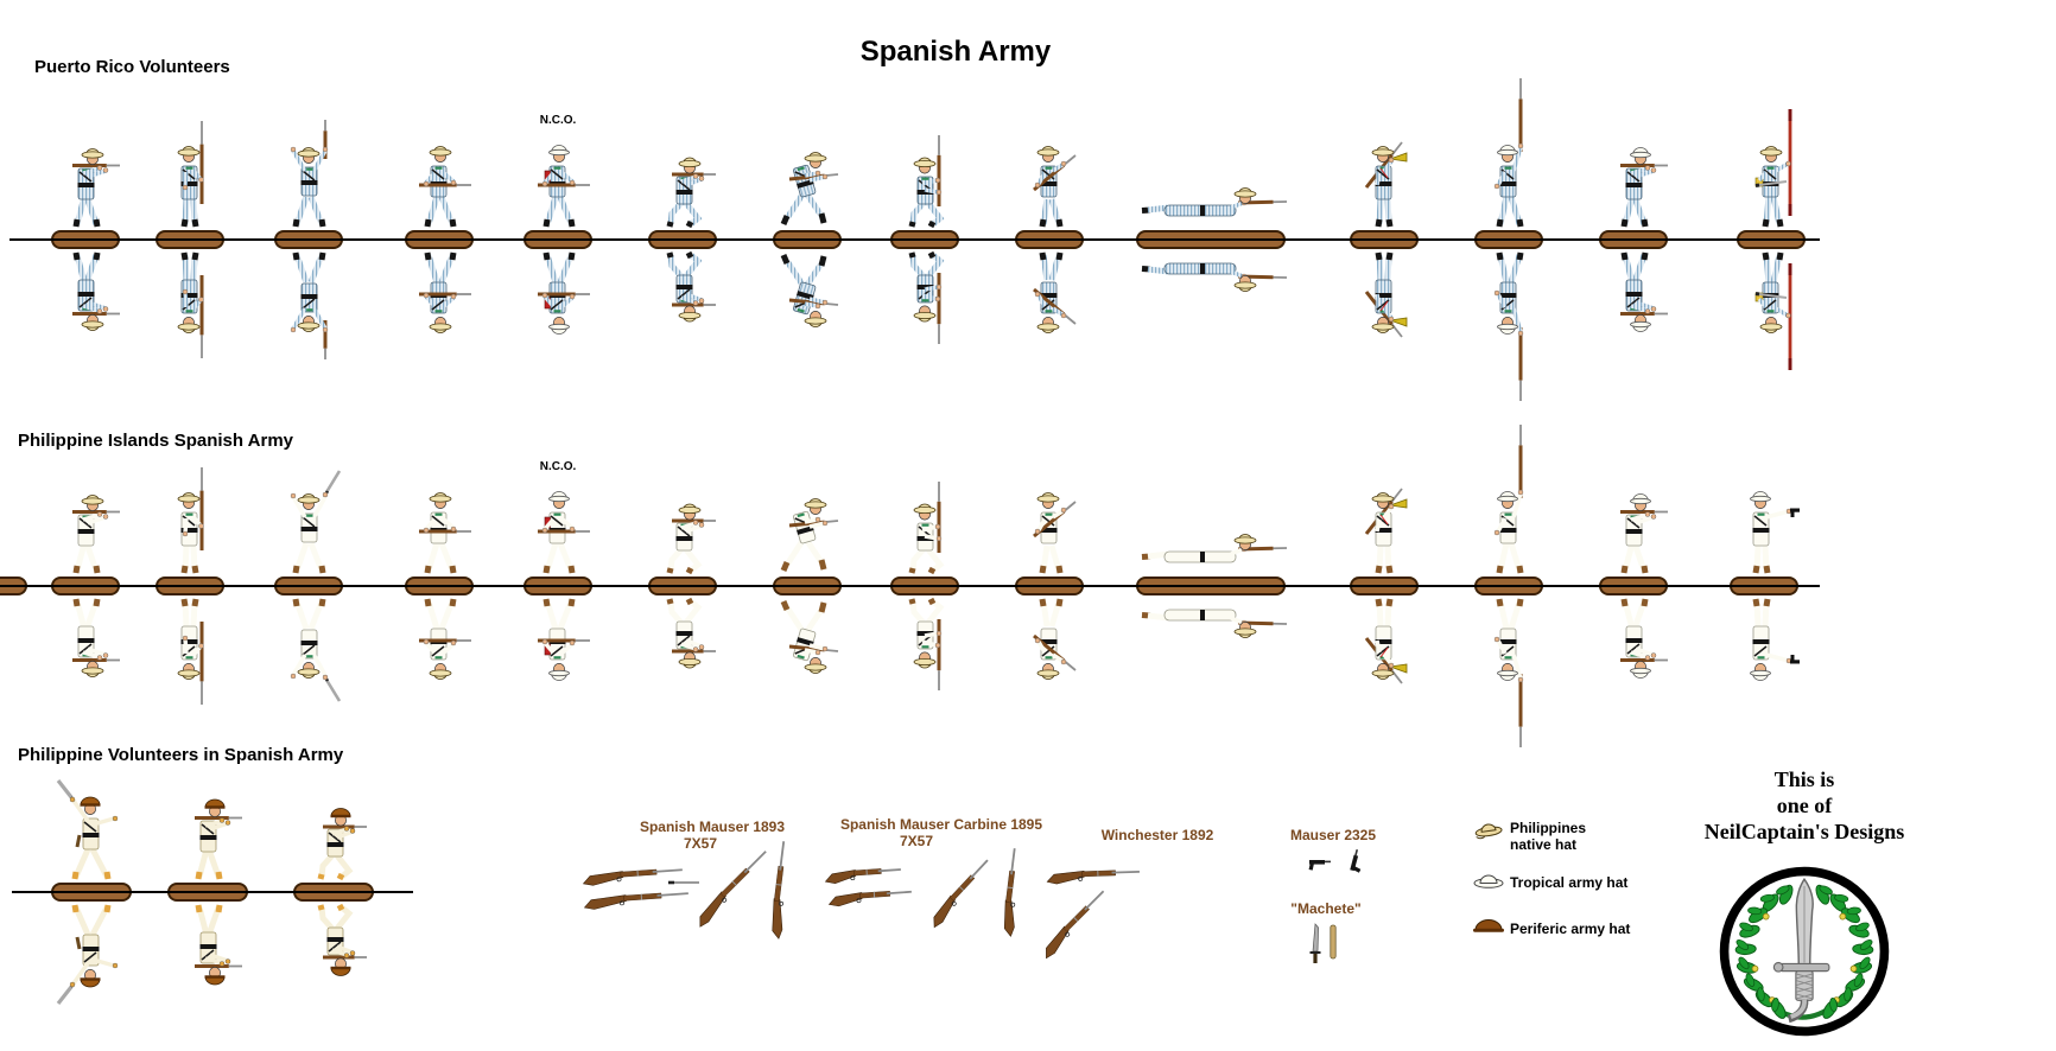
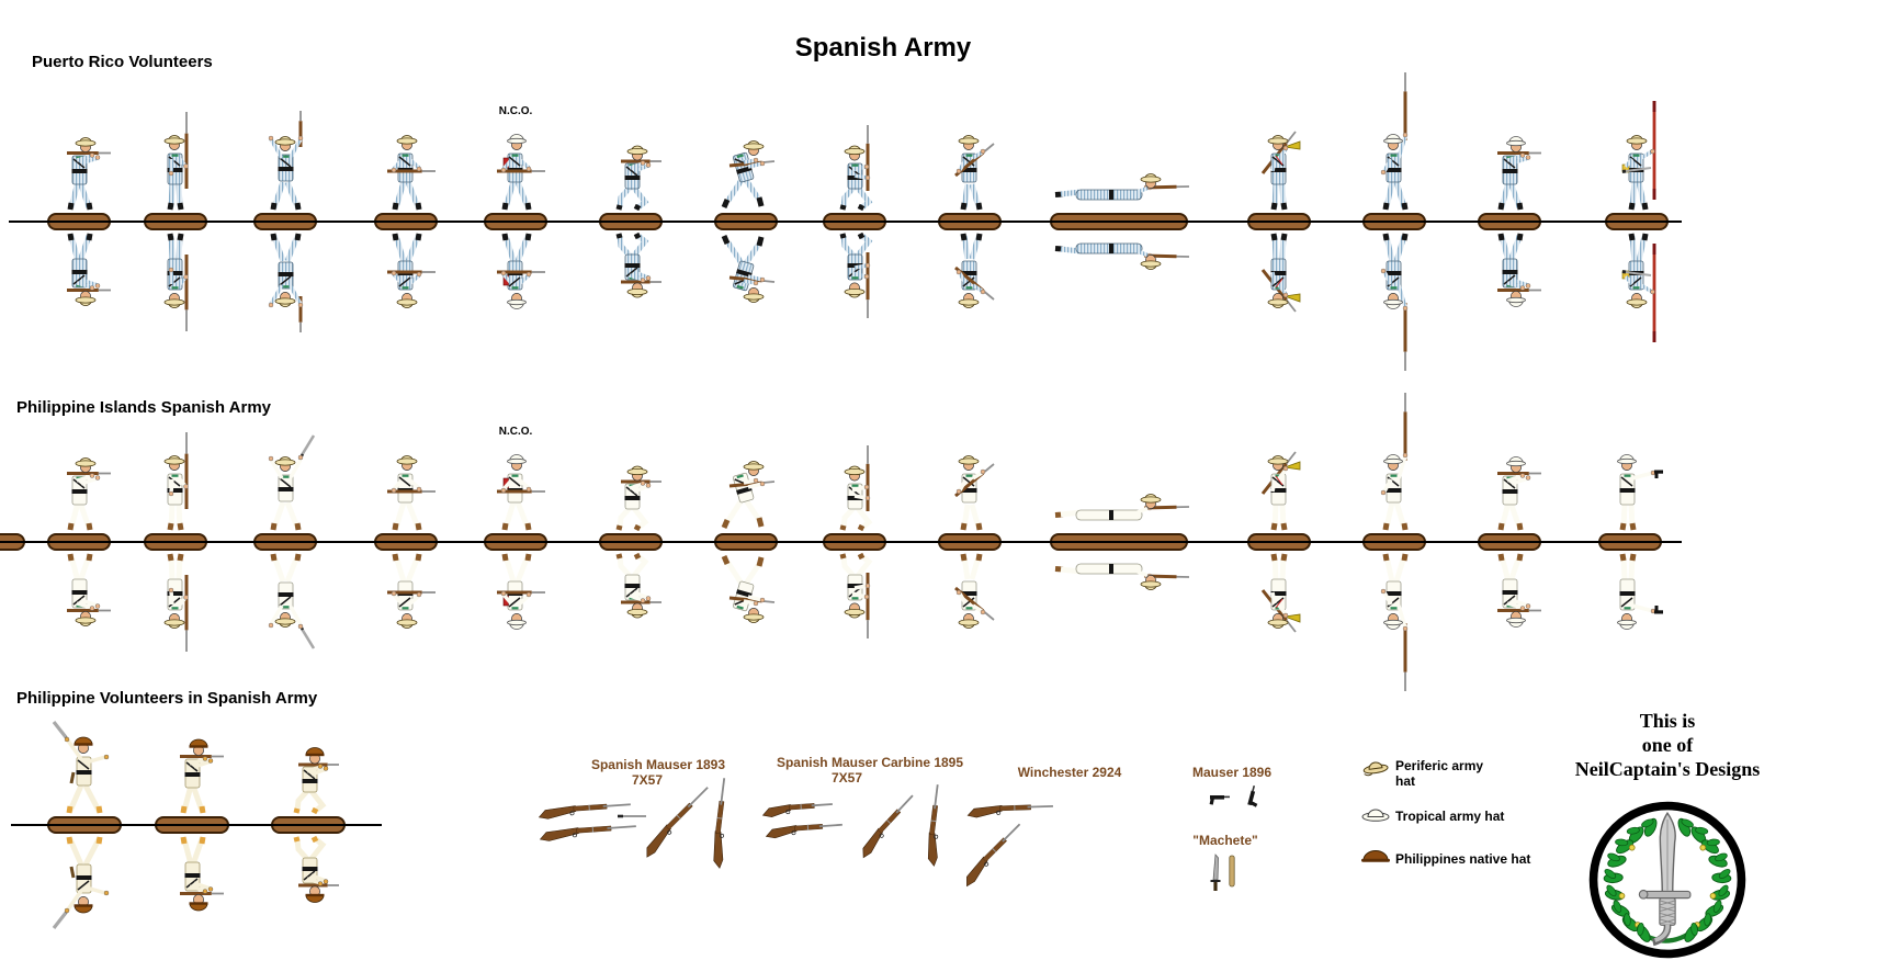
  Spanish Army
  Puerto Rico Volunteers
  Philippine Islands Spanish Army
  Philippine Volunteers in Spanish Army
  This is
  one of
  NeilCaptain's Designs
  N.C.O.
  N.C.O.
  Spanish Mauser 1893
  7X57
  Spanish Mauser Carbine 1895
  7X57
- Winchester 1892
+ Winchester 2924
- Mauser 2325
+ Mauser 1896
  "Machete"
- Philippines native hat
+ Periferic army hat
  Tropical army hat
- Periferic army hat
+ Philippines native hat
